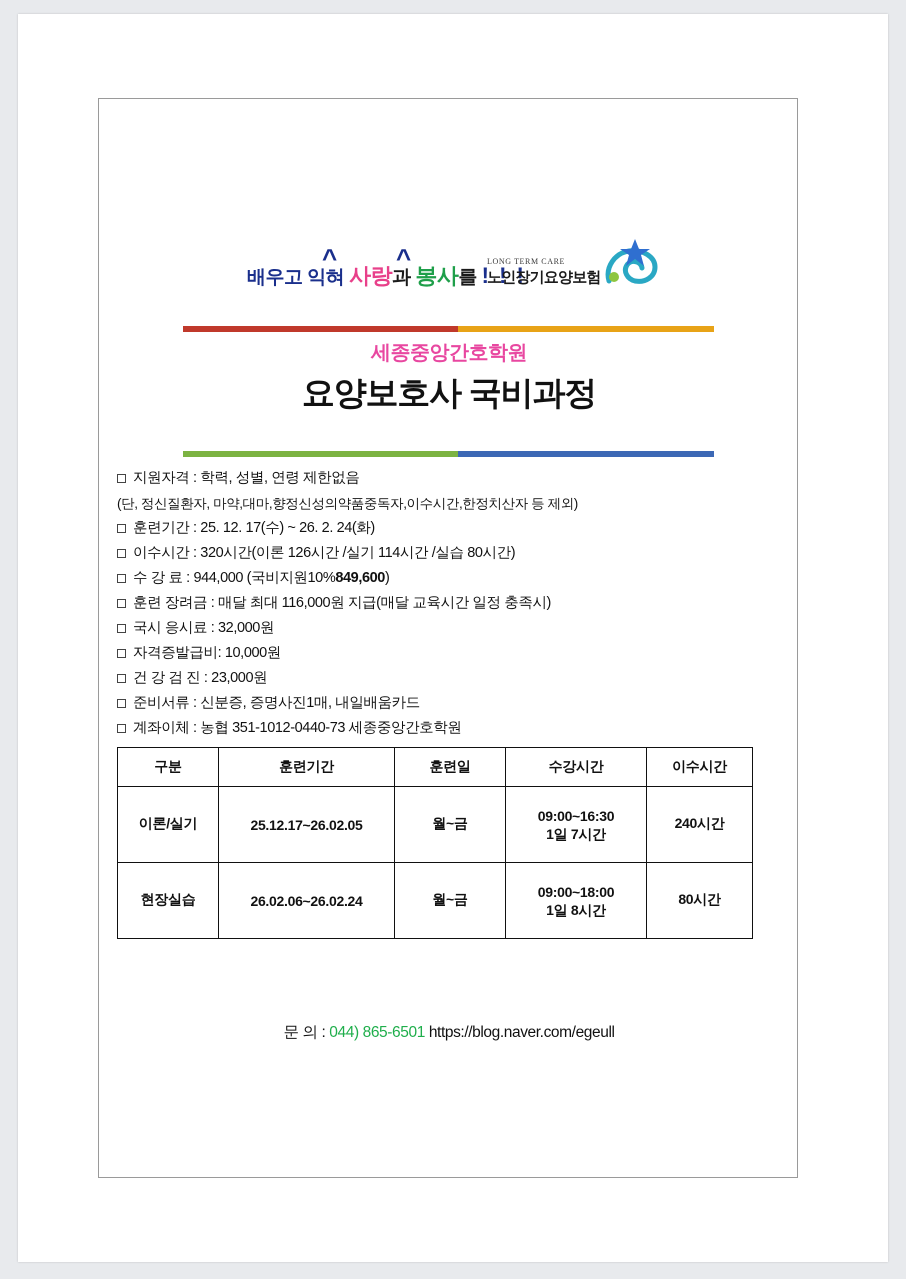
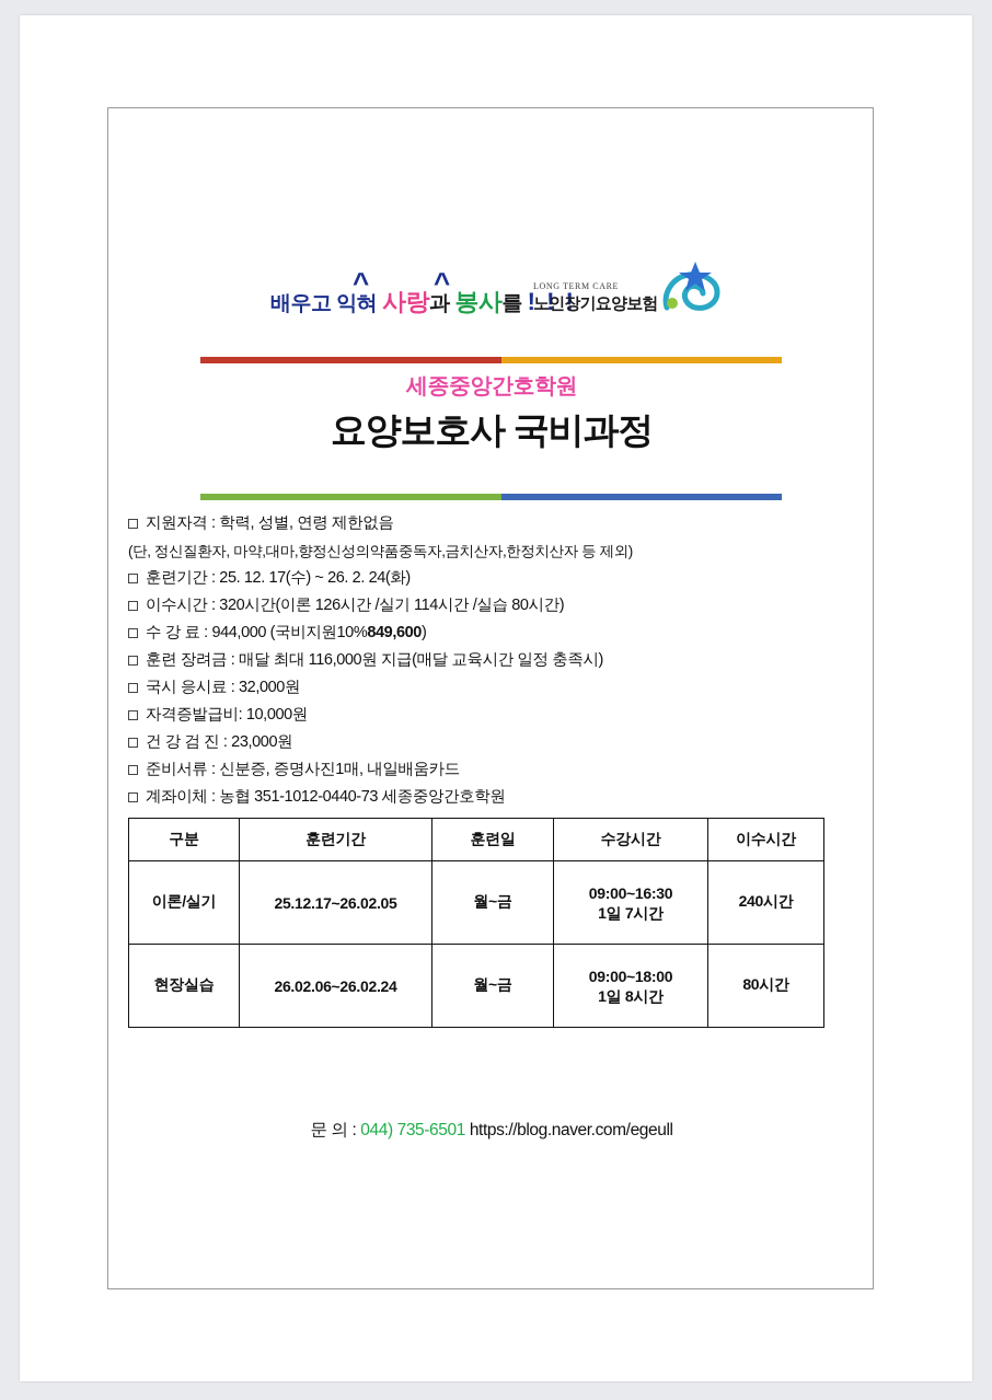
  ^
  ^
  배우고 익혀 사랑과 봉사를 ! ! !
  LONG TERM CARE
  노인장기요양보험
  세종중앙간호학원
  요양보호사 국비과정
  지원자격 : 학력, 성별, 연령 제한없음
- (단, 정신질환자, 마약,대마,향정신성의약품중독자,이수시간,한정치산자 등 제외)
+ (단, 정신질환자, 마약,대마,향정신성의약품중독자,금치산자,한정치산자 등 제외)
  훈련기간 : 25. 12. 17(수) ~ 26. 2. 24(화)
  이수시간 : 320시간(이론 126시간 /실기 114시간 /실습 80시간)
  수 강 료 : 944,000 (국비지원10%
  849,600
  )
  훈련 장려금 : 매달 최대 116,000원 지급(매달 교육시간 일정 충족시)
  국시 응시료 : 32,000원
  자격증발급비: 10,000원
  건 강 검 진 : 23,000원
  준비서류 : 신분증, 증명사진1매, 내일배움카드
  계좌이체 : 농협 351-1012-0440-73 세종중앙간호학원
  구분	훈련기간	훈련일	수강시간	이수시간
  이론/실기	25.12.17~26.02.05	월~금	09:00~16:30 1일 7시간	240시간
  현장실습	26.02.06~26.02.24	월~금	09:00~18:00 1일 8시간	80시간
- 문 의 : 044) 865-6501 https://blog.naver.com/egeull
+ 문 의 : 044) 735-6501 https://blog.naver.com/egeull
